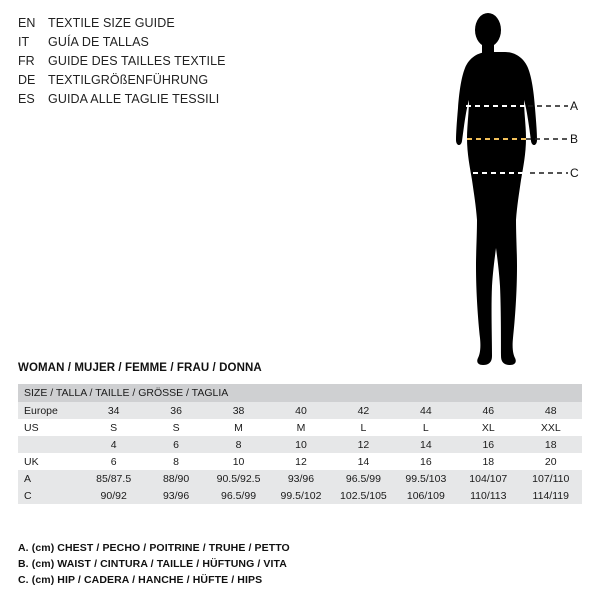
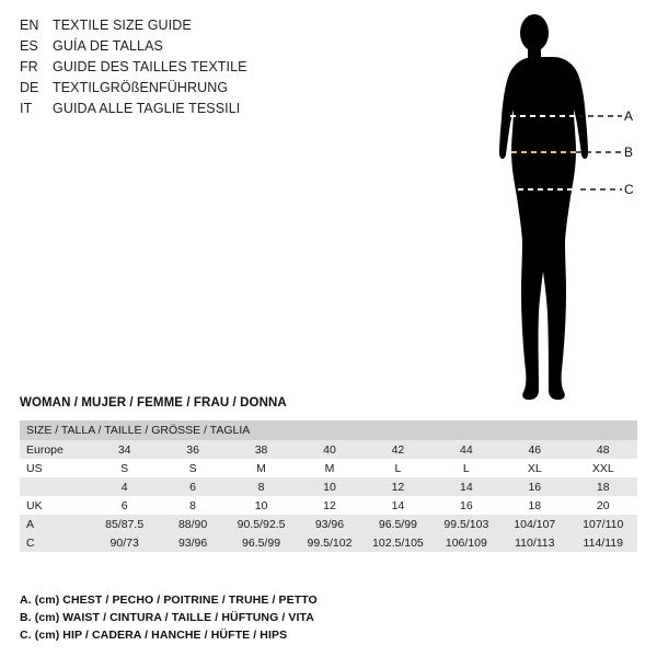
  EN
  TEXTILE SIZE GUIDE
- IT
+ ES
  GUÍA DE TALLAS
  FR
  GUIDE DES TAILLES TEXTILE
  DE
  TEXTILGRÖßENFÜHRUNG
- ES
+ IT
  GUIDA ALLE TAGLIE TESSILI
  A
  B
  C
  WOMAN / MUJER / FEMME / FRAU / DONNA
  SIZE / TALLA / TAILLE / GRÖSSE / TAGLIA
  Europe	34	36	38	40	42	44	46	48
  US	S	S	M	M	L	L	XL	XXL
  	4	6	8	10	12	14	16	18
  UK	6	8	10	12	14	16	18	20
  A	85/87.5	88/90	90.5/92.5	93/96	96.5/99	99.5/103	104/107	107/110
- C	90/92	93/96	96.5/99	99.5/102	102.5/105	106/109	110/113	114/119
+ C	90/73	93/96	96.5/99	99.5/102	102.5/105	106/109	110/113	114/119
  A. (cm) CHEST / PECHO / POITRINE / TRUHE / PETTO
  B. (cm) WAIST / CINTURA / TAILLE / HÜFTUNG / VITA
  C. (cm) HIP / CADERA / HANCHE / HÜFTE / HIPS
